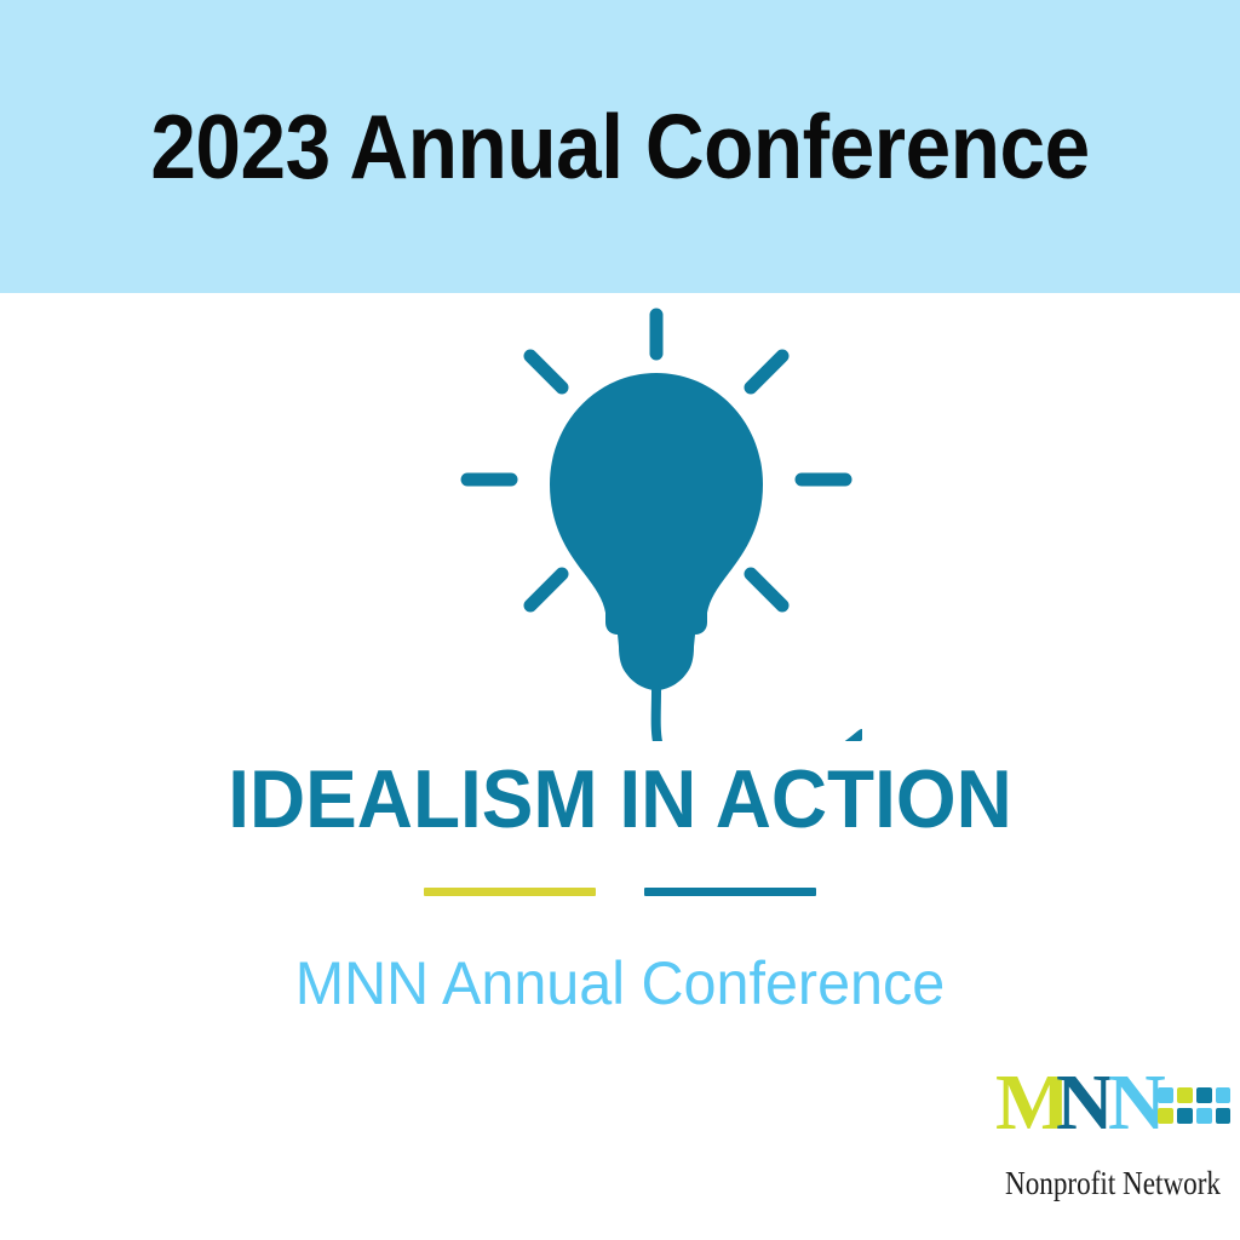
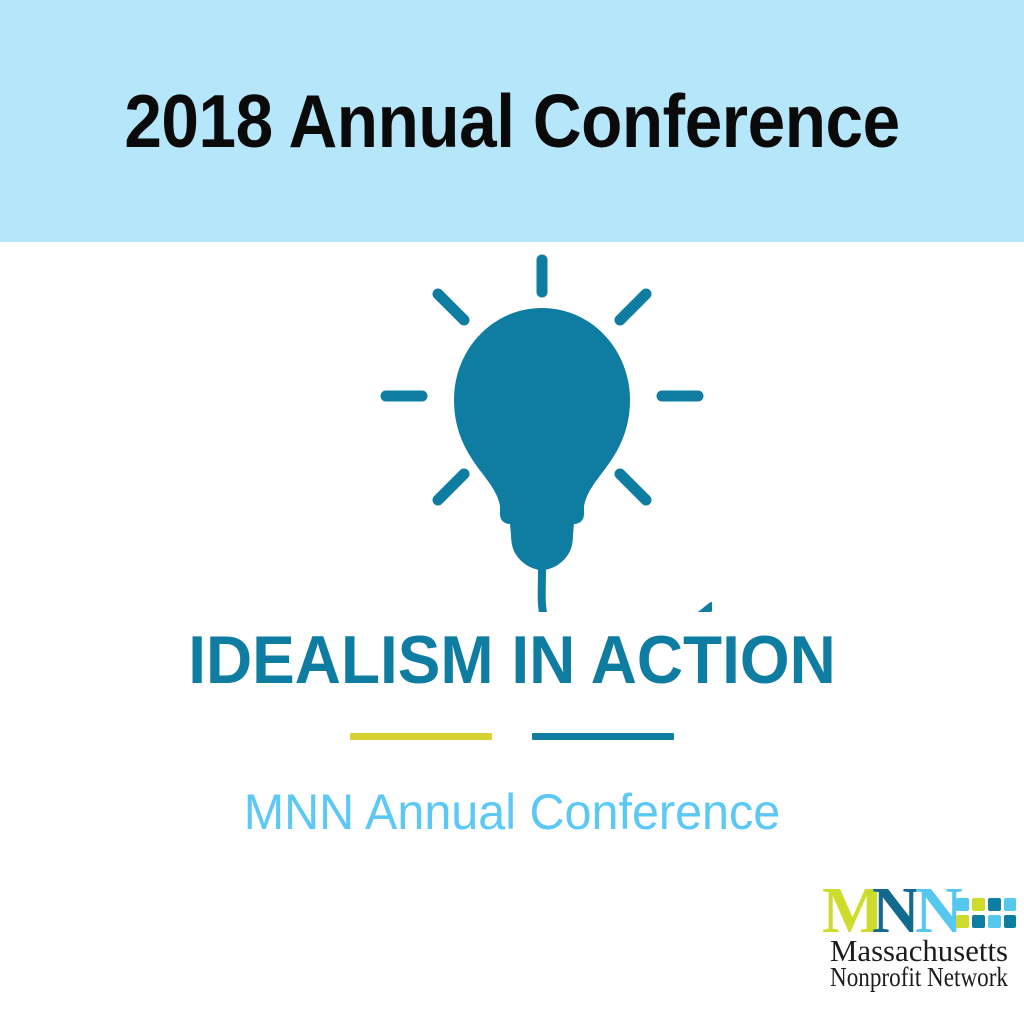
- 2023 Annual Conference
+ 2018 Annual Conference
  IDEALISM IN ACTION
  MNN Annual Conference
  M
  N
  N
+ Massachusetts
  Nonprofit Network
